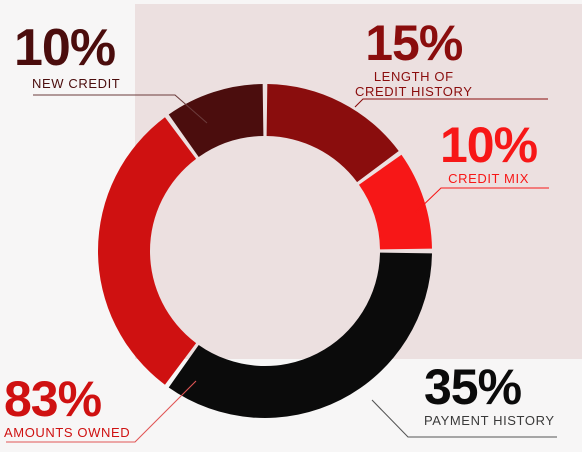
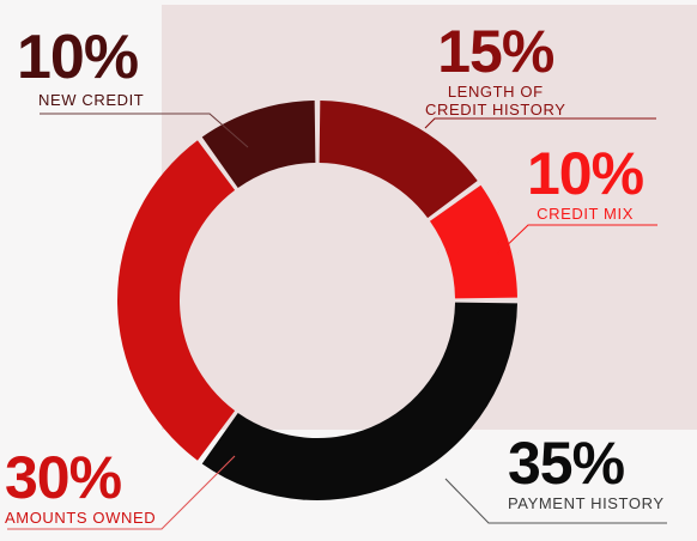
  10%
  NEW CREDIT
  15%
  LENGTH OF
  CREDIT HISTORY
  10%
  CREDIT MIX
- 83%
+ 30%
  AMOUNTS OWNED
  35%
  PAYMENT HISTORY
